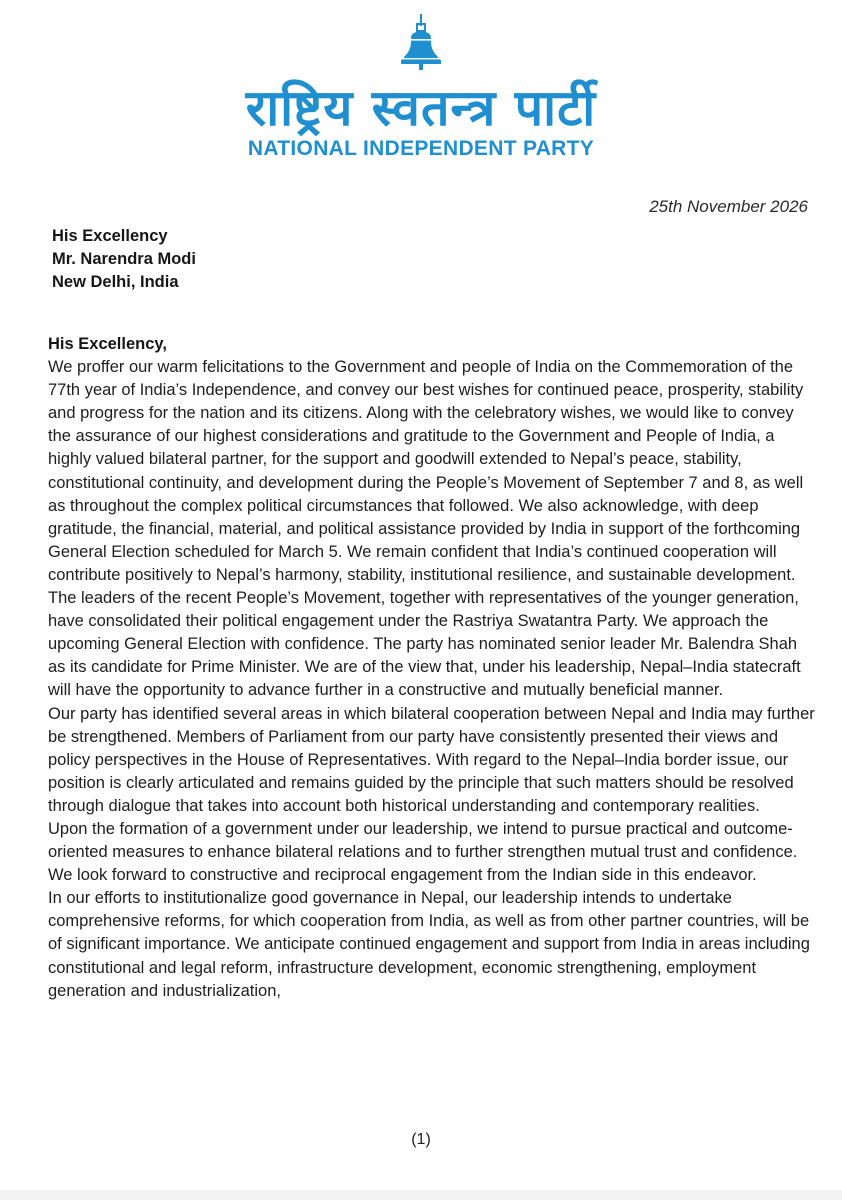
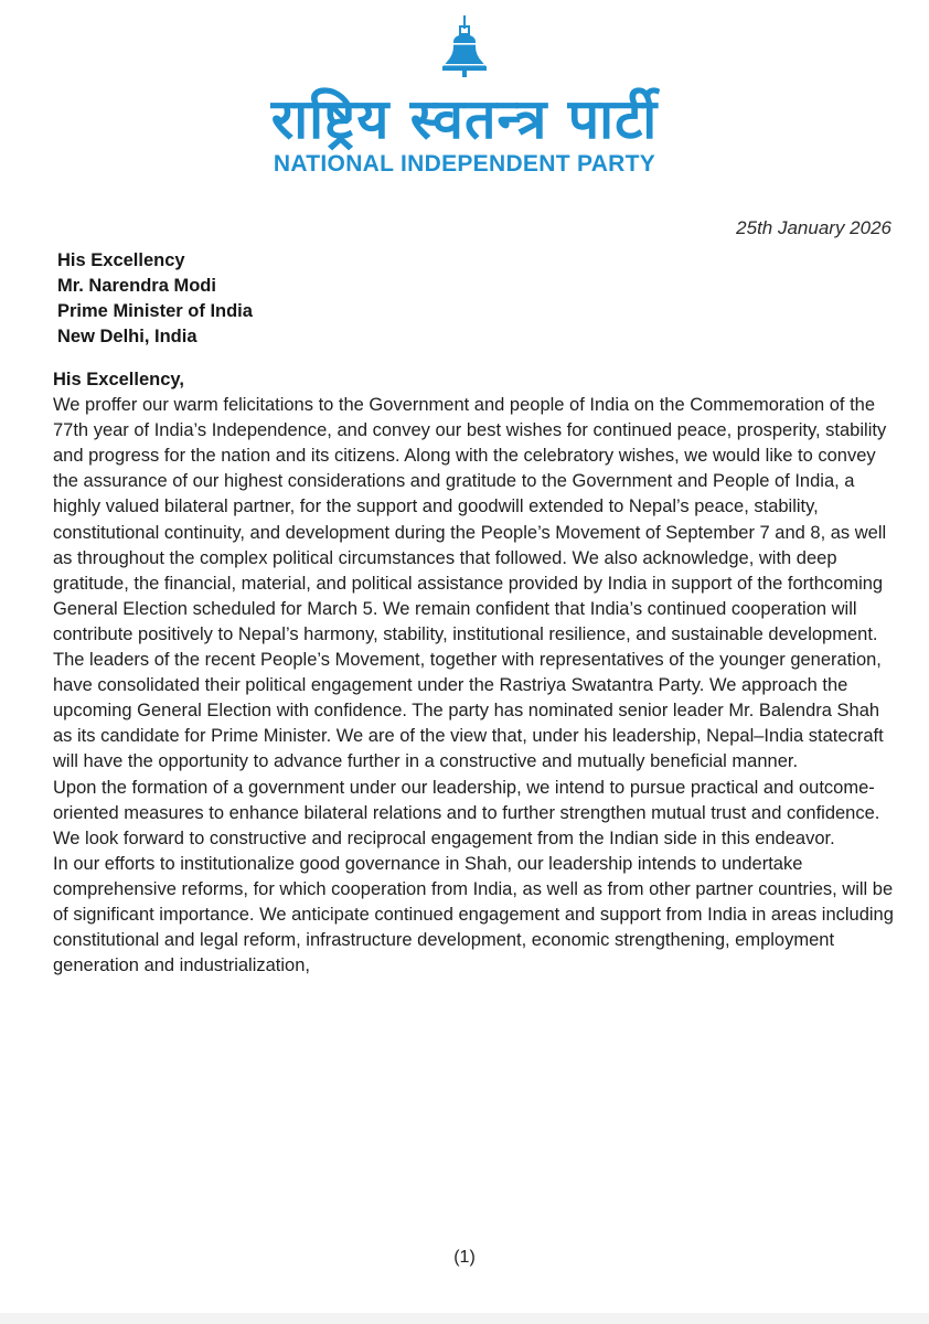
  राष्ट्रिय स्वतन्त्र पार्टी
  NATIONAL INDEPENDENT PARTY
- 25th November 2026
+ 25th January 2026
  His Excellency
  Mr. Narendra Modi
+ Prime Minister of India
  New Delhi, India
  His Excellency,
  We proffer our warm felicitations to the Government and people of India on the Commemoration of the 77th year of India’s Independence, and convey our best wishes for continued peace, prosperity, stability and progress for the nation and its citizens. Along with the celebratory wishes, we would like to convey the assurance of our highest considerations and gratitude to the Government and People of India, a highly valued bilateral partner, for the support and goodwill extended to Nepal’s peace, stability, constitutional continuity, and development during the People’s Movement of September 7 and 8, as well as throughout the complex political circumstances that followed. We also acknowledge, with deep gratitude, the financial, material, and political assistance provided by India in support of the forthcoming General Election scheduled for March 5. We remain confident that India’s continued cooperation will contribute positively to Nepal’s harmony, stability, institutional resilience, and sustainable development.
  The leaders of the recent People’s Movement, together with representatives of the younger generation, have consolidated their political engagement under the Rastriya Swatantra Party. We approach the upcoming General Election with confidence. The party has nominated senior leader Mr. Balendra Shah as its candidate for Prime Minister. We are of the view that, under his leadership, Nepal–India statecraft will have the opportunity to advance further in a constructive and mutually beneficial manner.
- Our party has identified several areas in which bilateral cooperation between Nepal and India may further be strengthened. Members of Parliament from our party have consistently presented their views and policy perspectives in the House of Representatives. With regard to the Nepal–India border issue, our position is clearly articulated and remains guided by the principle that such matters should be resolved through dialogue that takes into account both historical understanding and contemporary realities.
  Upon the formation of a government under our leadership, we intend to pursue practical and outcome-oriented measures to enhance bilateral relations and to further strengthen mutual trust and confidence. We look forward to constructive and reciprocal engagement from the Indian side in this endeavor.
- In our efforts to institutionalize good governance in Nepal, our leadership intends to undertake comprehensive reforms, for which cooperation from India, as well as from other partner countries, will be of significant importance. We anticipate continued engagement and support from India in areas including constitutional and legal reform, infrastructure development, economic strengthening, employment generation and industrialization,
+ In our efforts to institutionalize good governance in Shah, our leadership intends to undertake comprehensive reforms, for which cooperation from India, as well as from other partner countries, will be of significant importance. We anticipate continued engagement and support from India in areas including constitutional and legal reform, infrastructure development, economic strengthening, employment generation and industrialization,
  (1)
